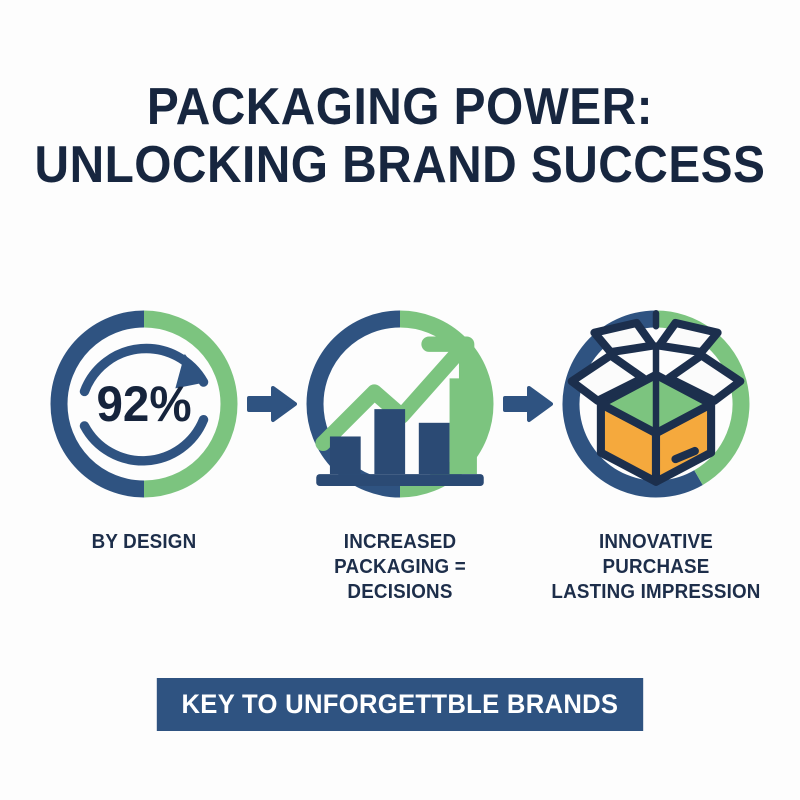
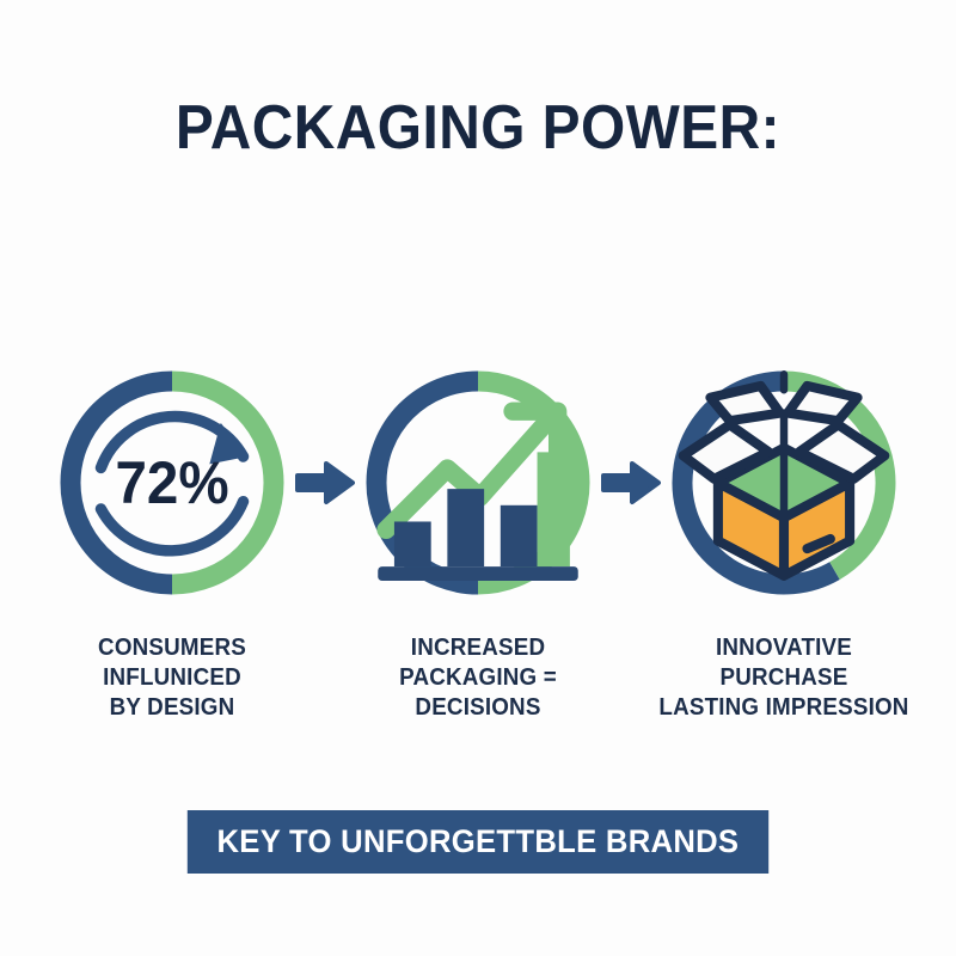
  PACKAGING POWER:
- UNLOCKING BRAND SUCCESS
- 92%
+ 72%
+ CONSUMERS
+ INFLUNICED
  BY DESIGN
  INCREASED
  PACKAGING =
  DECISIONS
  INNOVATIVE
  PURCHASE
  LASTING IMPRESSION
  KEY TO UNFORGETTBLE BRANDS
